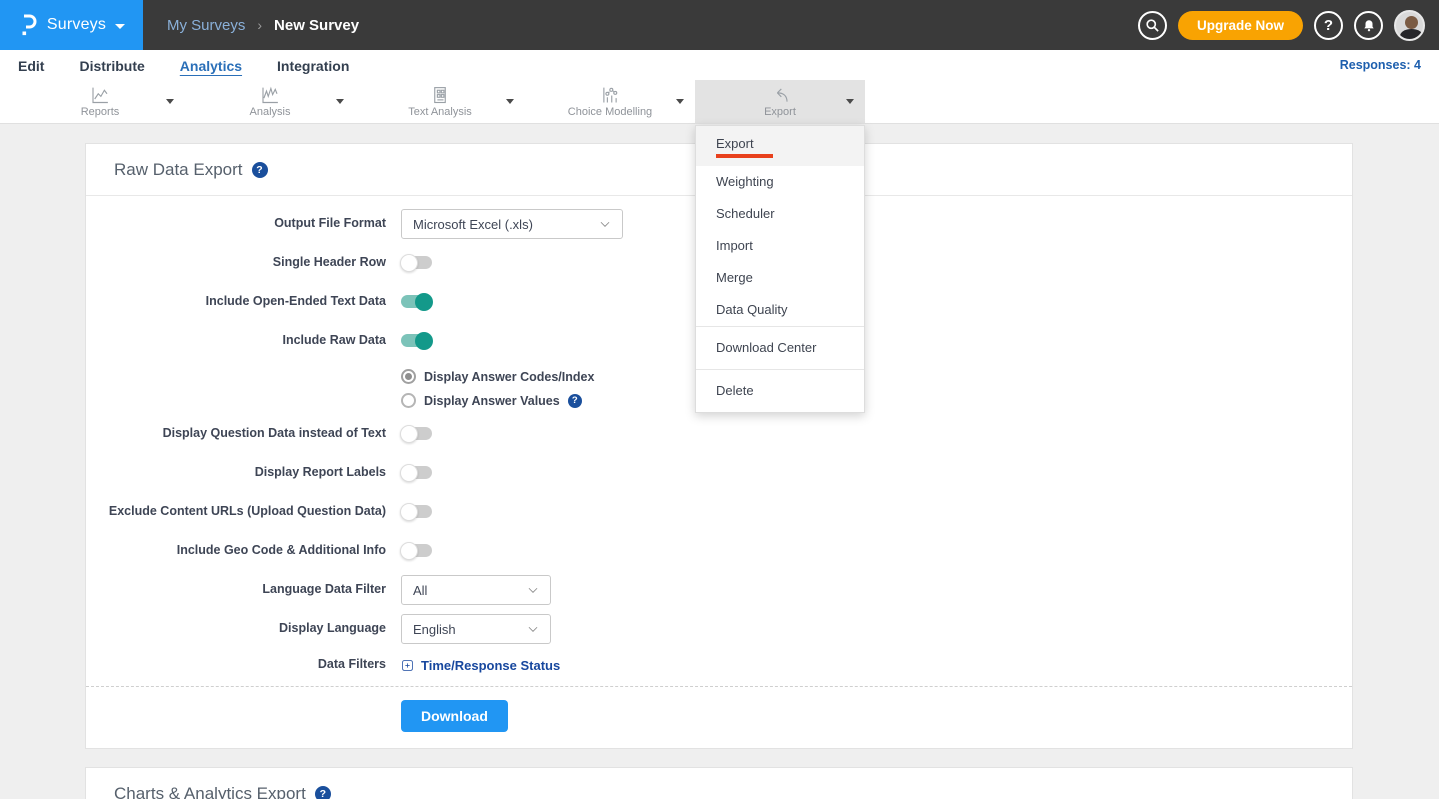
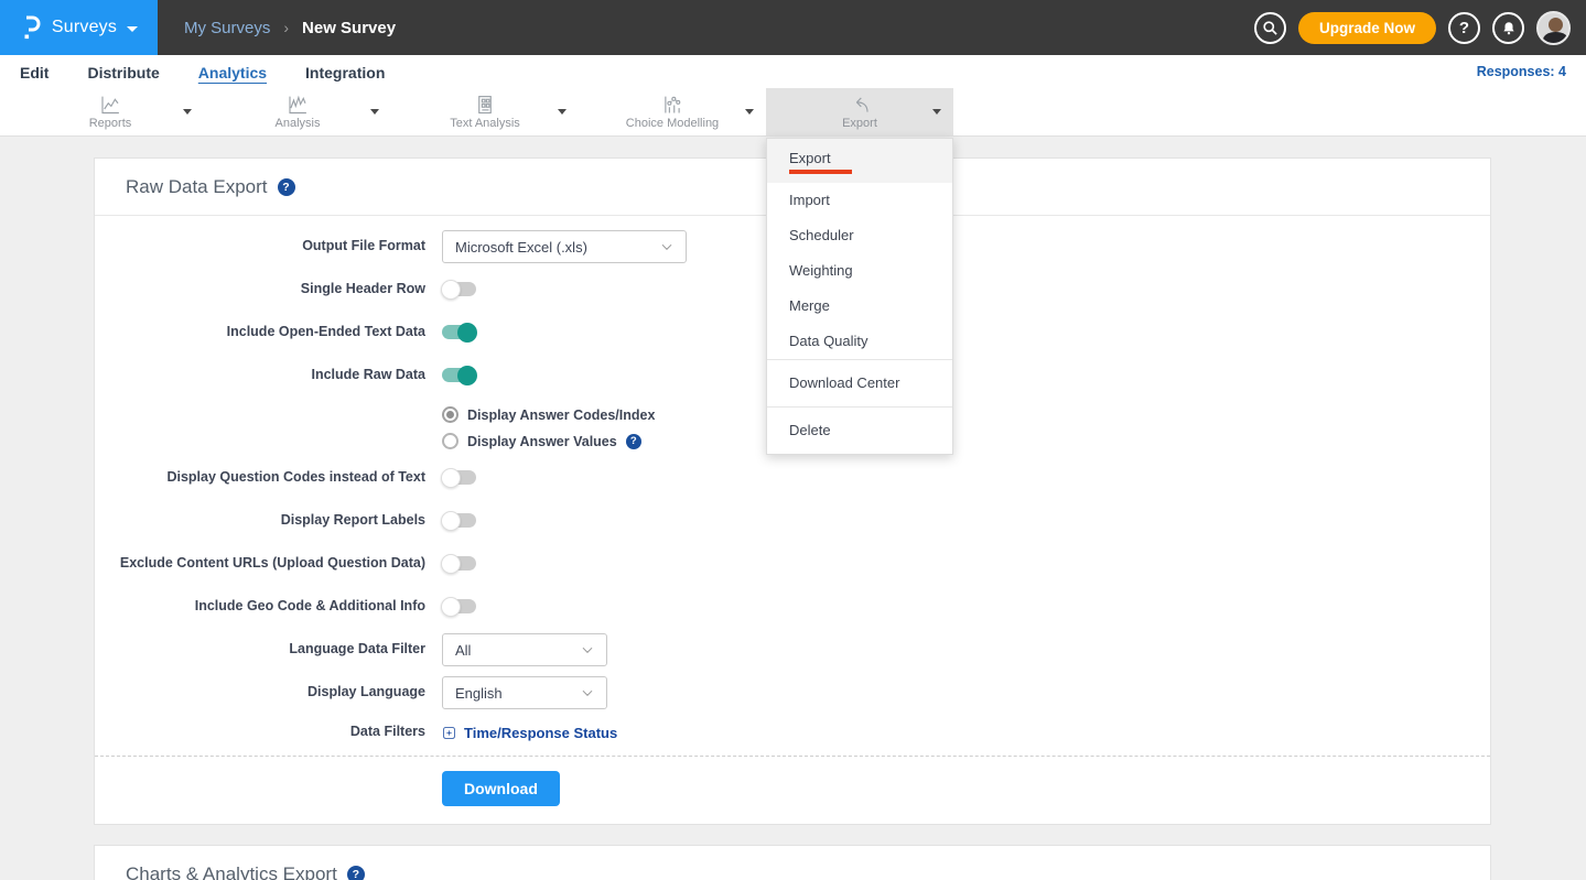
  Surveys
  My Surveys
  ›
  New Survey
  Upgrade Now
  ?
  Edit
  Distribute
  Analytics
  Integration
  Responses: 4
  Reports
  Analysis
  Text Analysis
  Choice Modelling
  Export
  Raw Data Export
  ?
  Output File Format
  Microsoft Excel (.xls)
  Single Header Row
  Include Open-Ended Text Data
  Include Raw Data
  Display Answer Codes/Index
  Display Answer Values
  ?
- Display Question Data instead of Text
+ Display Question Codes instead of Text
  Display Report Labels
  Exclude Content URLs (Upload Question Data)
  Include Geo Code & Additional Info
  Language Data Filter
  All
  Display Language
  English
  Data Filters
  Time/Response Status
  Download
  Charts & Analytics Export
  ?
  Export
- Weighting
+ Import
  Scheduler
- Import
+ Weighting
  Merge
  Data Quality
  Download Center
  Delete
